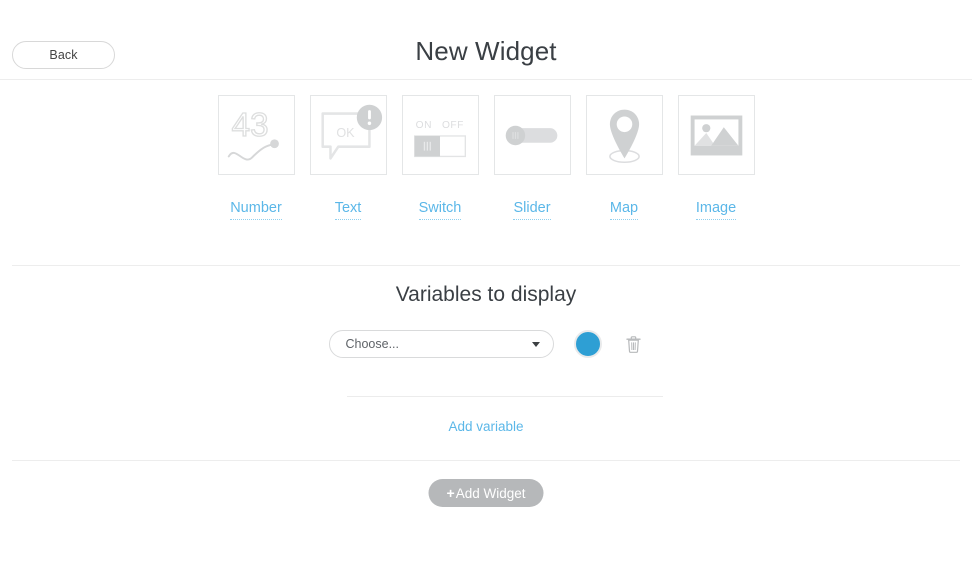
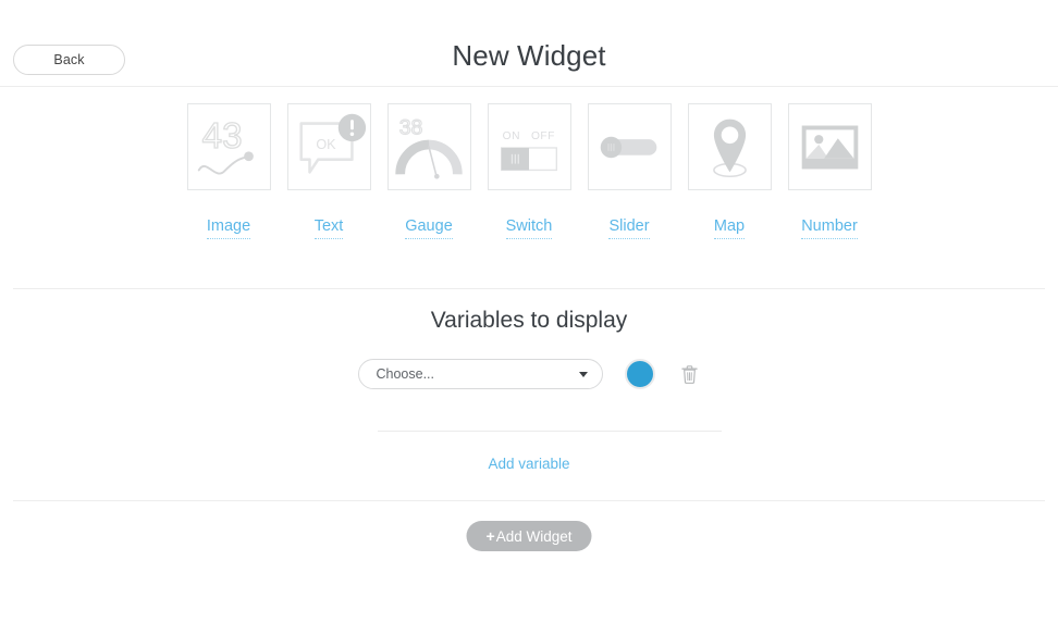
  Back
  New Widget
  43
- Number
+ Image
  OK
  Text
+ 38
+ Gauge
  ON
  OFF
  Switch
  Slider
  Map
- Image
+ Number
  Variables to display
  Choose...
  Add variable
  +
  Add Widget
